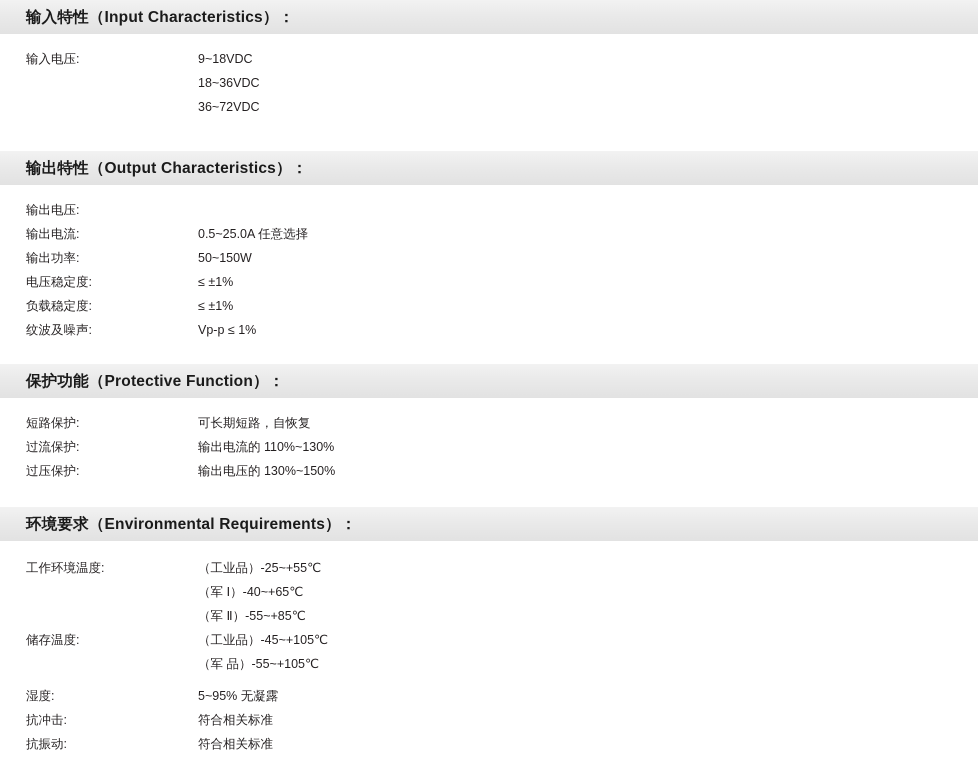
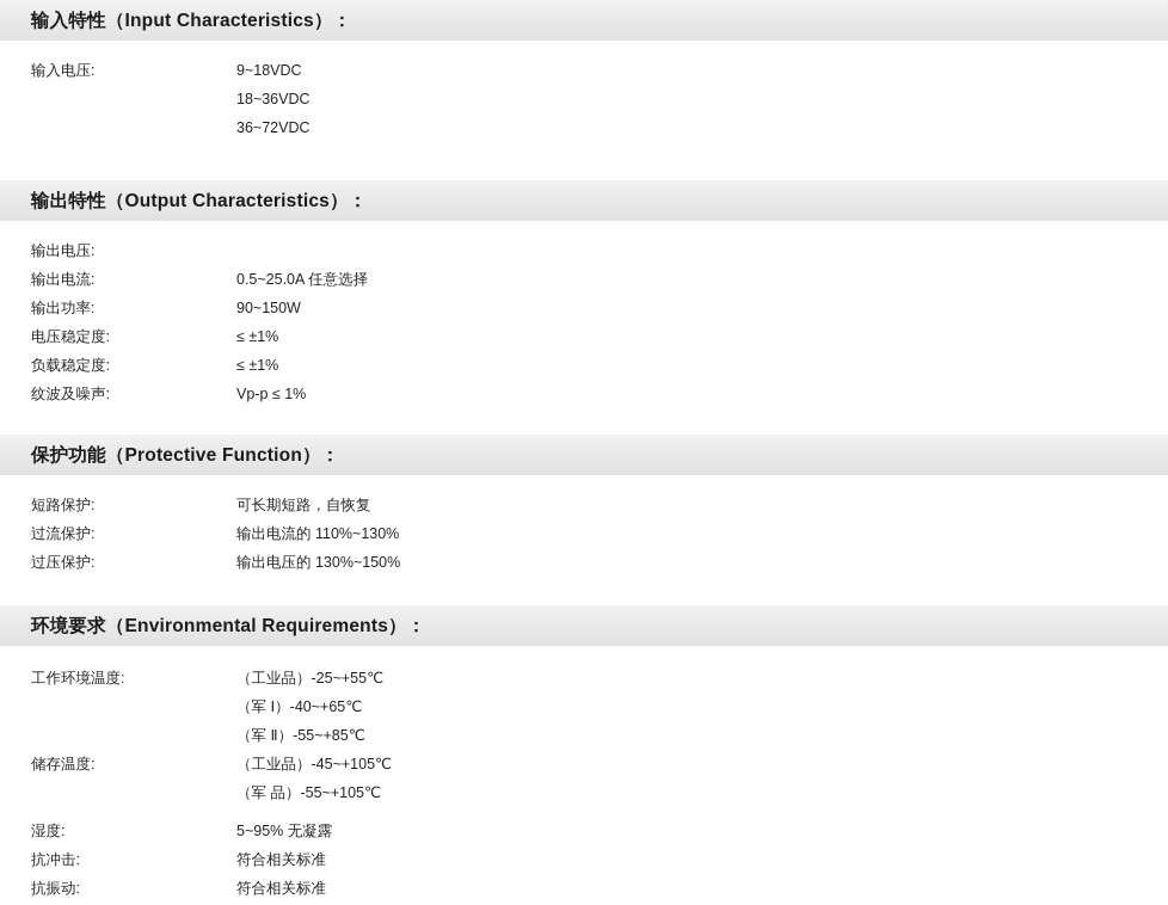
  输入特性（Input Characteristics）：
  输入电压:
  9~18VDC
  18~36VDC
  36~72VDC
  输出特性（Output Characteristics）：
  输出电压:
  输出电流:
  0.5~25.0A 任意选择
  输出功率:
- 50~150W
+ 90~150W
  电压稳定度:
  ≤ ±1%
  负载稳定度:
  ≤ ±1%
  纹波及噪声:
  Vp-p ≤ 1%
  保护功能（Protective Function）：
  短路保护:
  可长期短路，自恢复
  过流保护:
  输出电流的 110%~130%
  过压保护:
  输出电压的 130%~150%
  环境要求（Environmental Requirements）：
  工作环境温度:
  （工业品）-25~+55℃
  （军 Ⅰ）-40~+65℃
  （军 Ⅱ）-55~+85℃
  储存温度:
  （工业品）-45~+105℃
  （军 品）-55~+105℃
  湿度:
  5~95% 无凝露
  抗冲击:
  符合相关标准
  抗振动:
  符合相关标准
